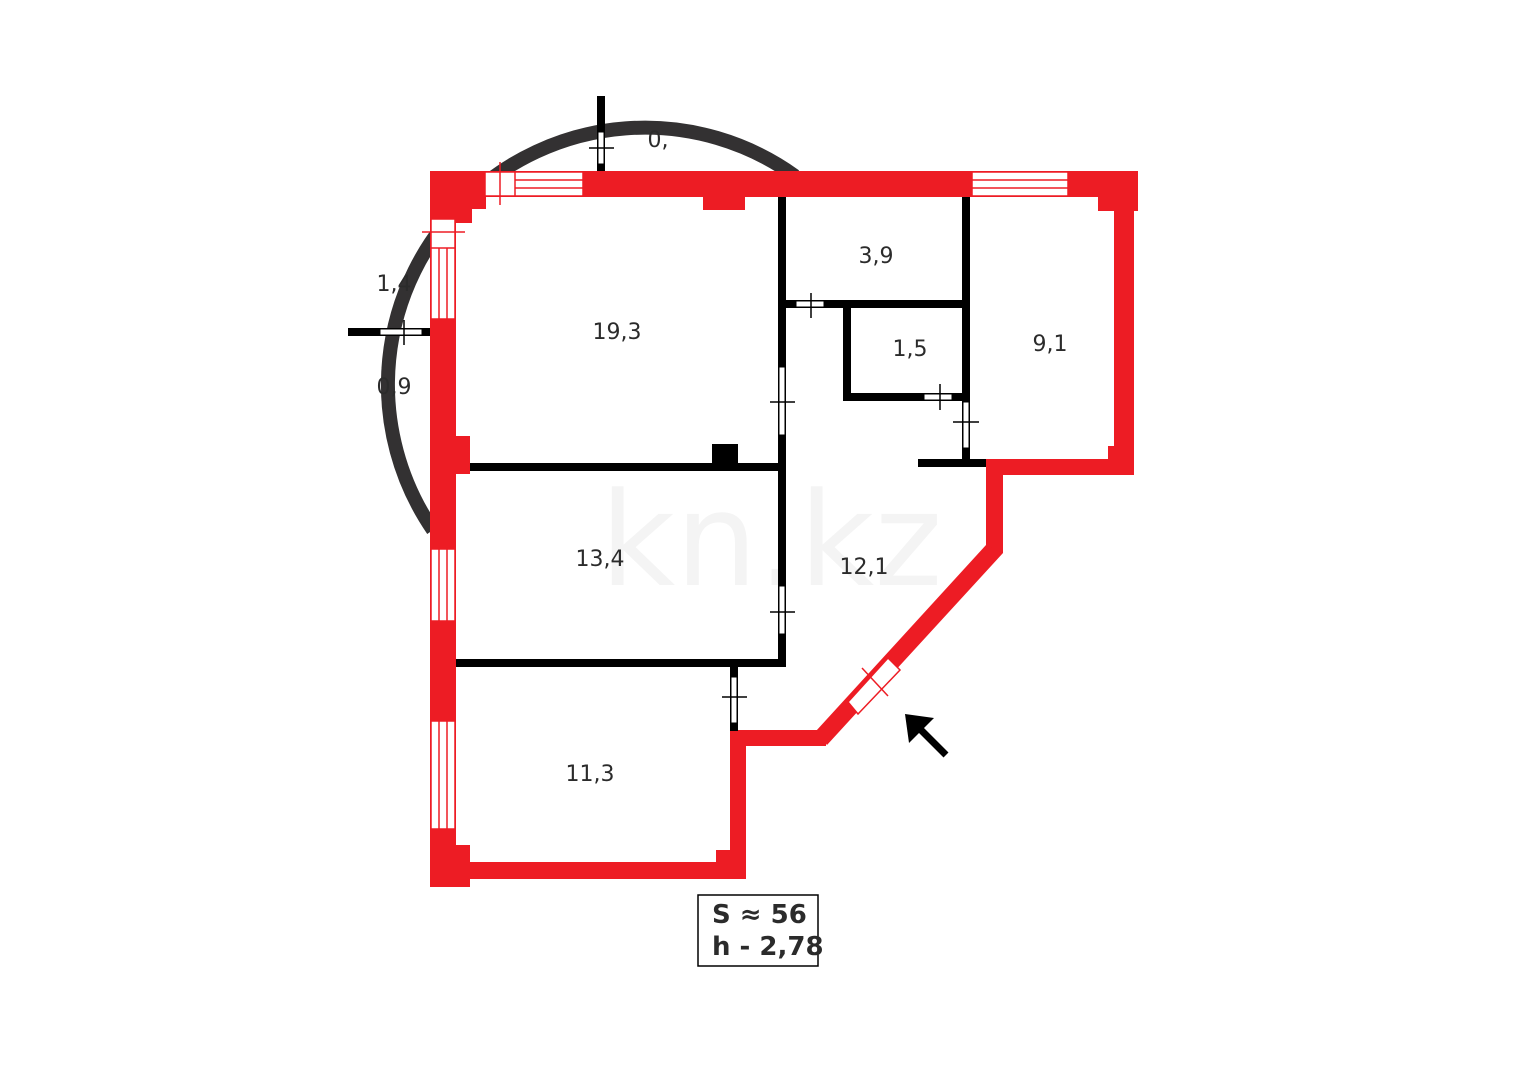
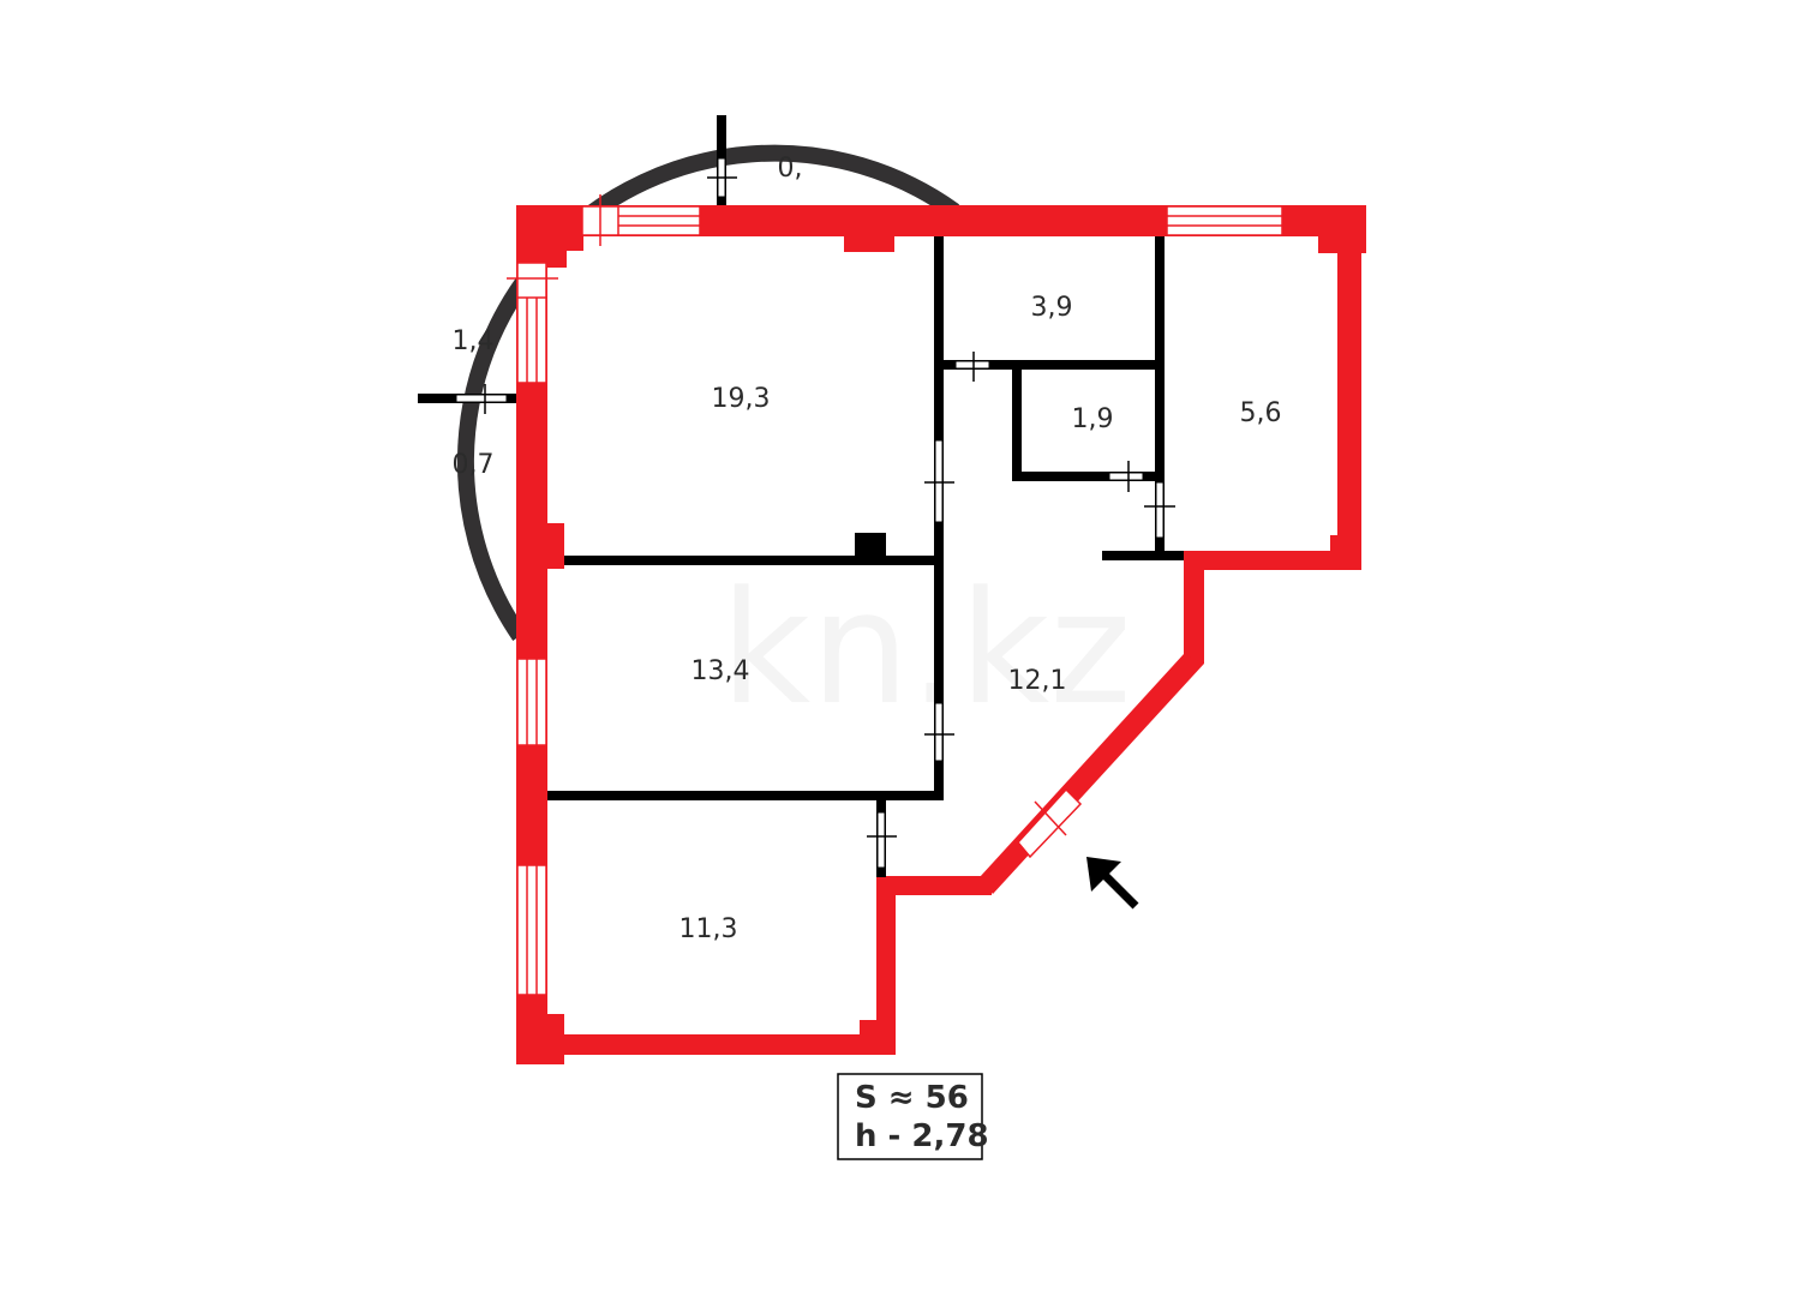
  knkz
  19,3
  13,4
  11,3
  12,1
  3,9
- 1,5
+ 1,9
- 9,1
+ 5,6
  1,4
- 0,9
+ 0,7
  0,
  S ≈ 56
  h - 2,78
